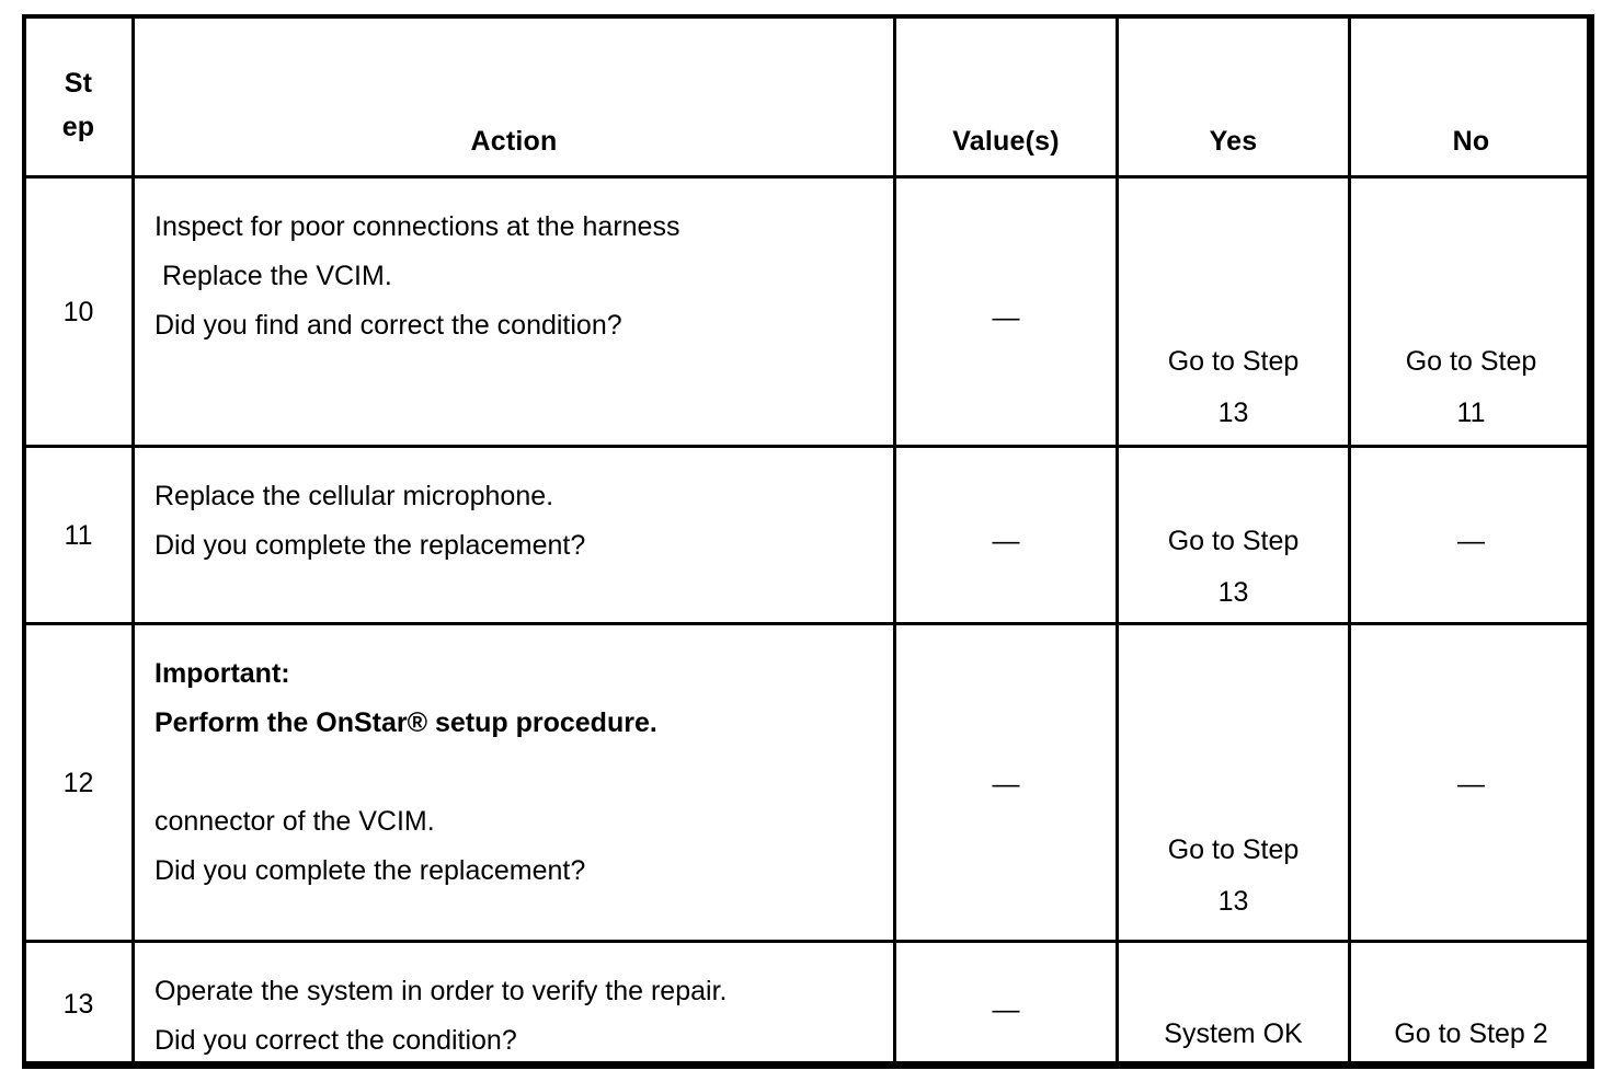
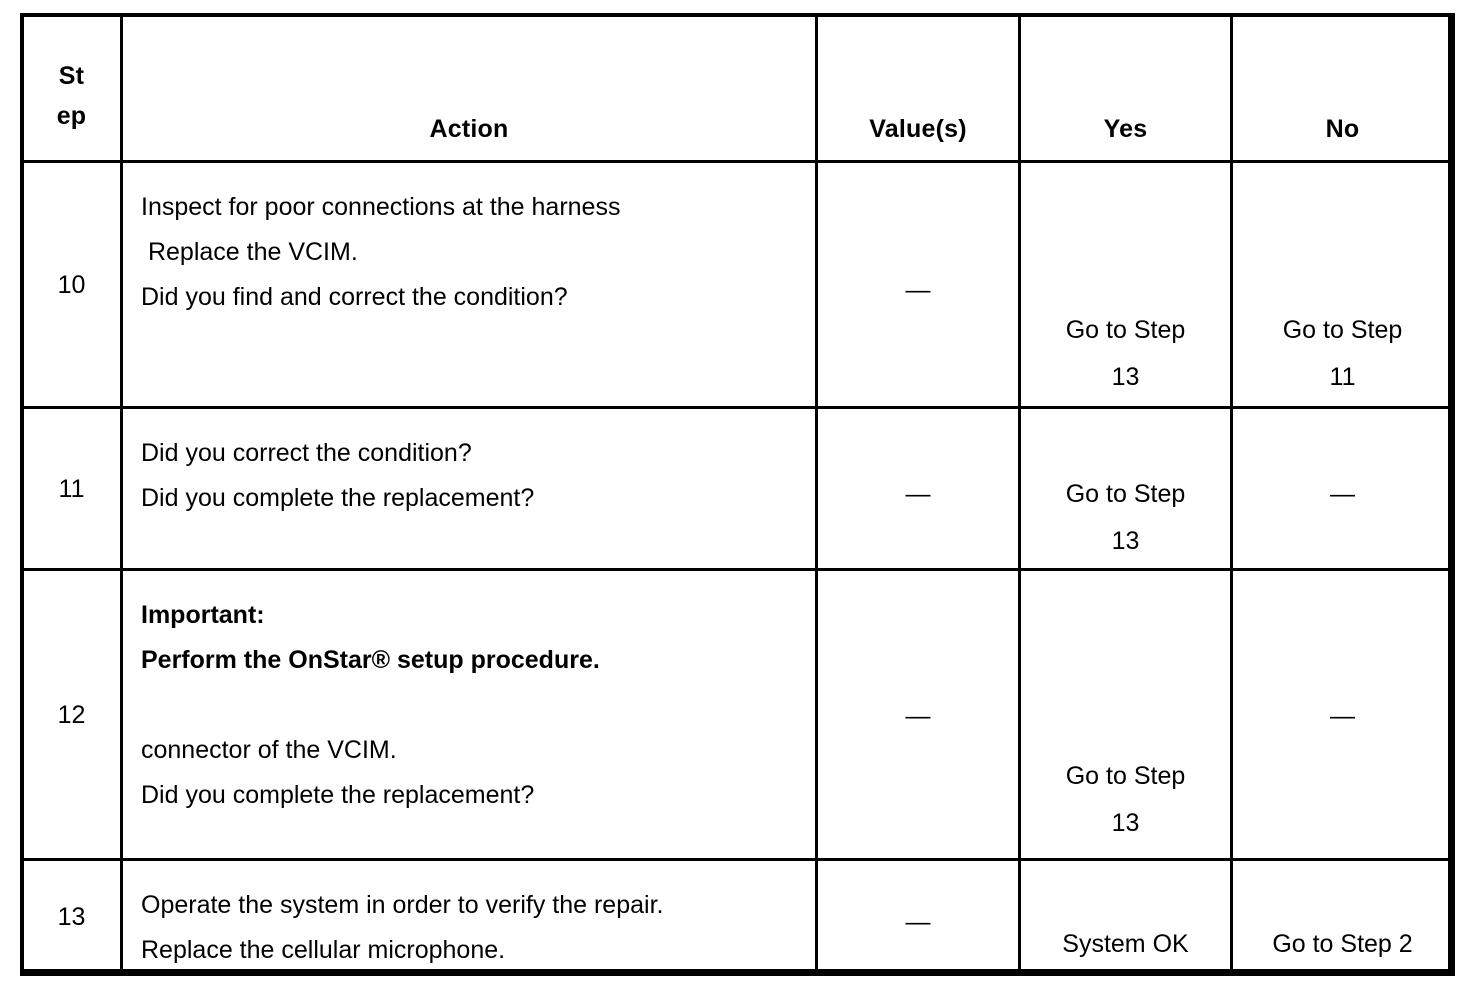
  St ep	Action	Value(s)	Yes	No
  10	Inspect for poor connections at the harness Replace the VCIM. Did you find and correct the condition?	—	Go to Step 13	Go to Step 11
- 11	Replace the cellular microphone. Did you complete the replacement?	—	Go to Step 13	—
+ 11	Did you correct the condition? Did you complete the replacement?	—	Go to Step 13	—
  12	Important: Perform the OnStar® setup procedure. connector of the VCIM. Did you complete the replacement?	—	Go to Step 13	—
- 13	Operate the system in order to verify the repair. Did you correct the condition?	—	System OK	Go to Step 2
+ 13	Operate the system in order to verify the repair. Replace the cellular microphone.	—	System OK	Go to Step 2
